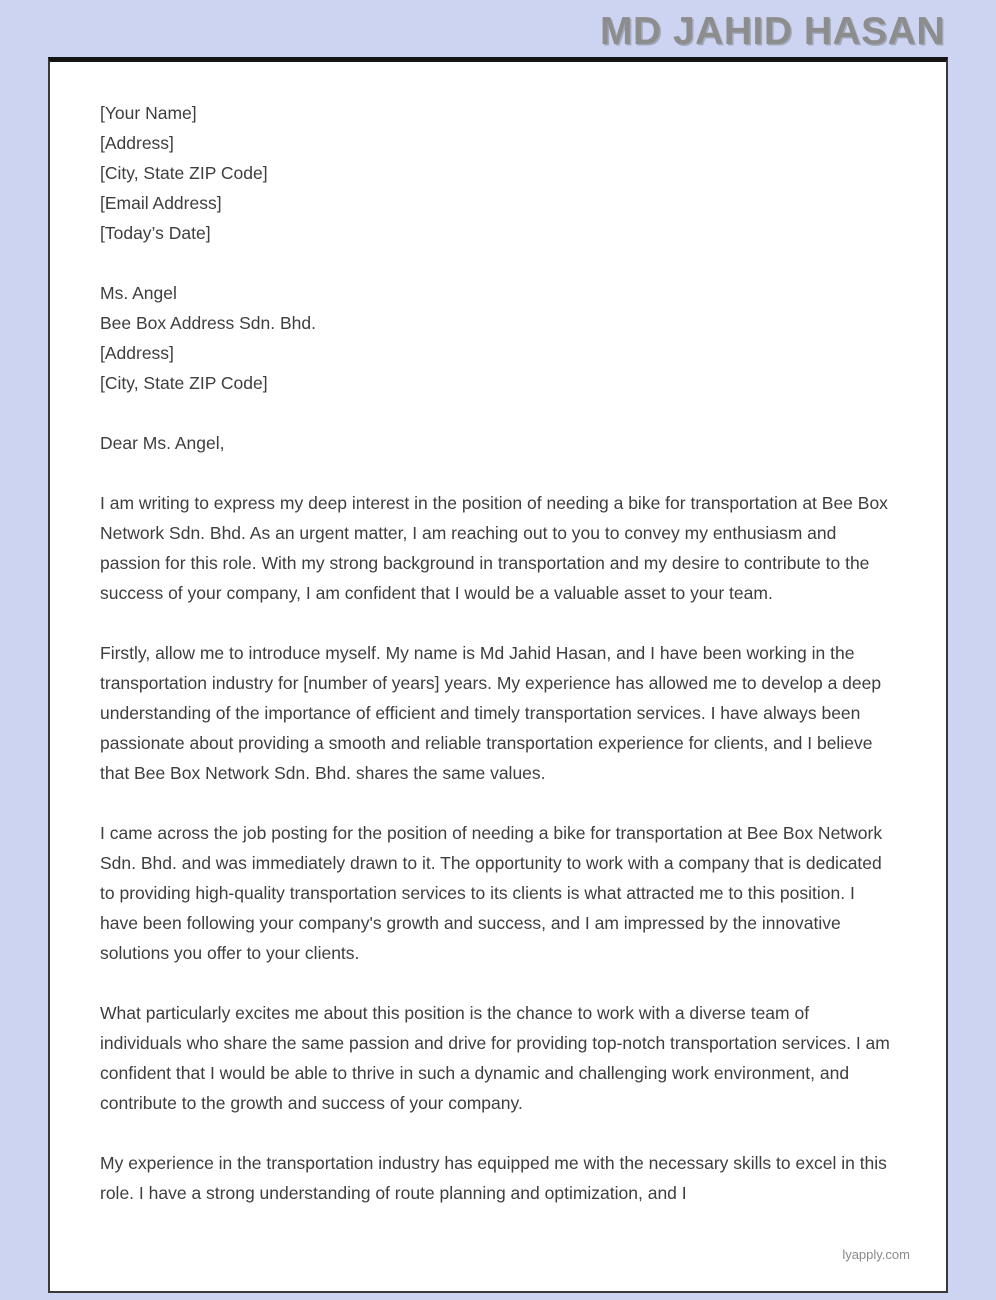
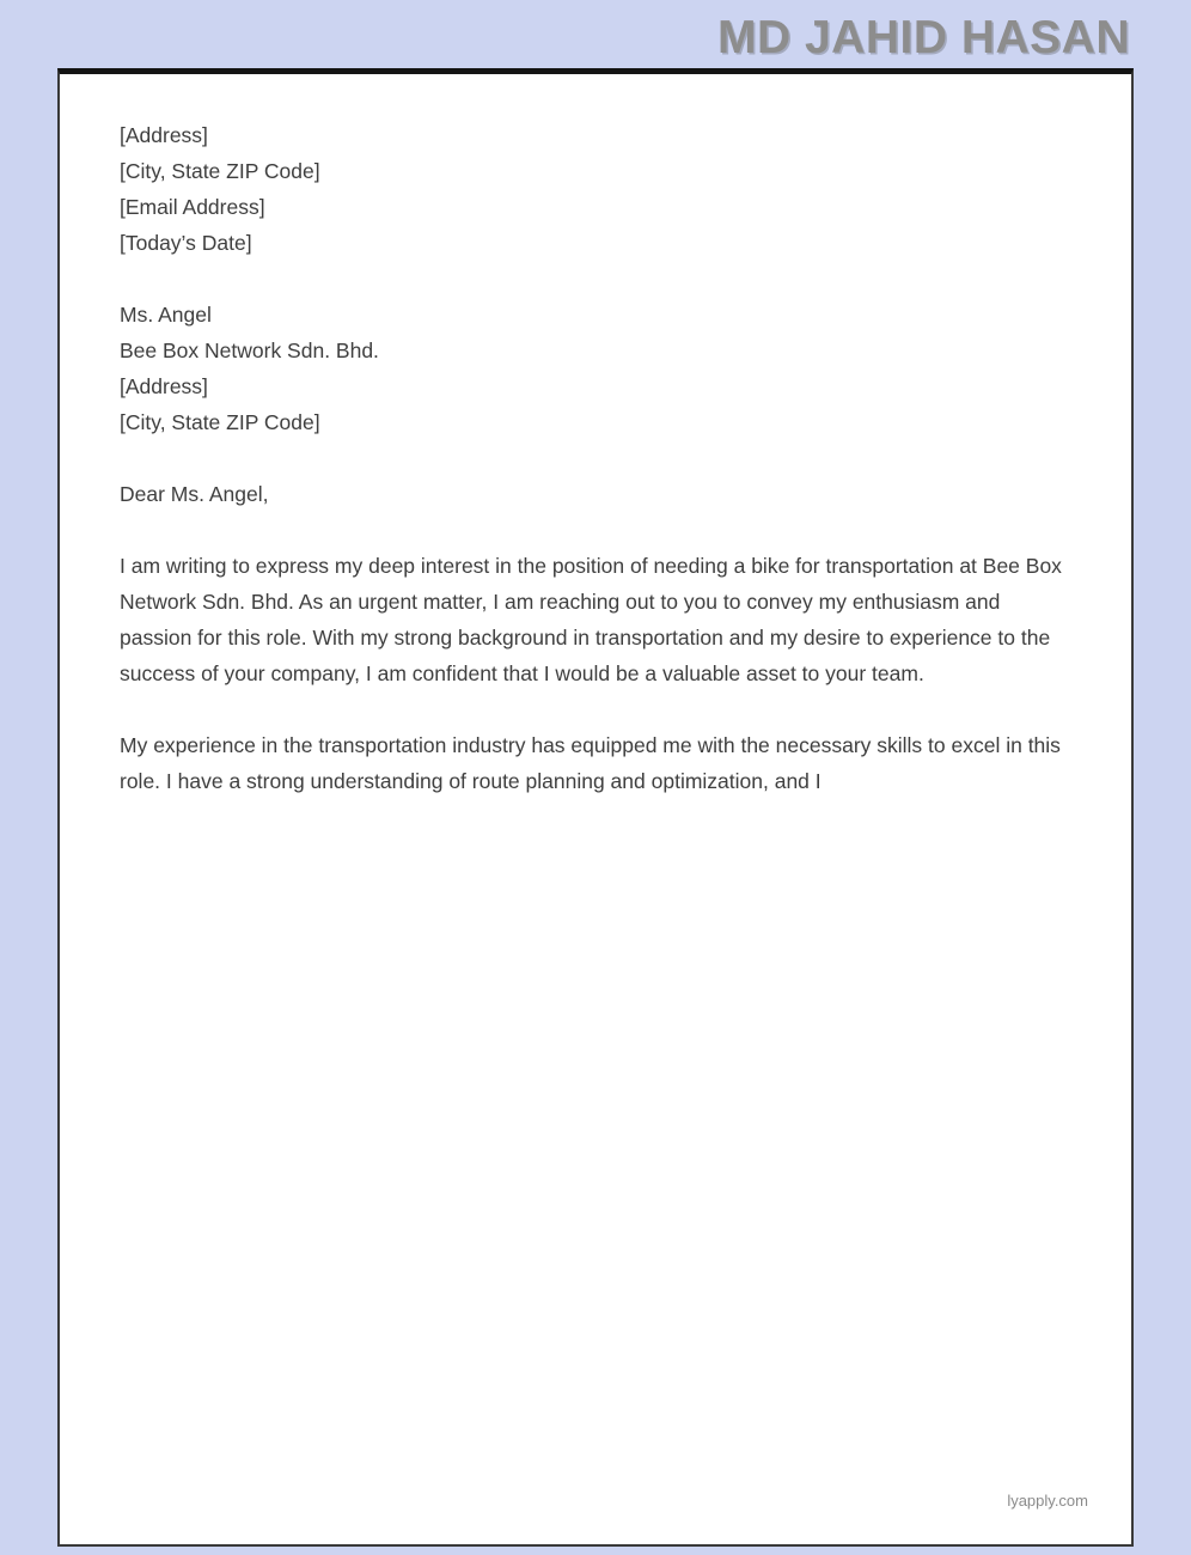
  MD JAHID HASAN
- [Your Name]
  [Address]
  [City, State ZIP Code]
  [Email Address]
  [Today’s Date]
  Ms. Angel
- Bee Box Address Sdn. Bhd.
+ Bee Box Network Sdn. Bhd.
  [Address]
  [City, State ZIP Code]
  Dear Ms. Angel,
- I am writing to express my deep interest in the position of needing a bike for transportation at Bee Box Network Sdn. Bhd. As an urgent matter, I am reaching out to you to convey my enthusiasm and passion for this role. With my strong background in transportation and my desire to contribute to the success of your company, I am confident that I would be a valuable asset to your team.
+ I am writing to express my deep interest in the position of needing a bike for transportation at Bee Box Network Sdn. Bhd. As an urgent matter, I am reaching out to you to convey my enthusiasm and passion for this role. With my strong background in transportation and my desire to experience to the success of your company, I am confident that I would be a valuable asset to your team.
- Firstly, allow me to introduce myself. My name is Md Jahid Hasan, and I have been working in the transportation industry for [number of years] years. My experience has allowed me to develop a deep understanding of the importance of efficient and timely transportation services. I have always been passionate about providing a smooth and reliable transportation experience for clients, and I believe that Bee Box Network Sdn. Bhd. shares the same values.
- I came across the job posting for the position of needing a bike for transportation at Bee Box Network Sdn. Bhd. and was immediately drawn to it. The opportunity to work with a company that is dedicated to providing high-quality transportation services to its clients is what attracted me to this position. I have been following your company's growth and success, and I am impressed by the innovative solutions you offer to your clients.
- What particularly excites me about this position is the chance to work with a diverse team of individuals who share the same passion and drive for providing top-notch transportation services. I am confident that I would be able to thrive in such a dynamic and challenging work environment, and contribute to the growth and success of your company.
  My experience in the transportation industry has equipped me with the necessary skills to excel in this role. I have a strong understanding of route planning and optimization, and I
  lyapply.com
